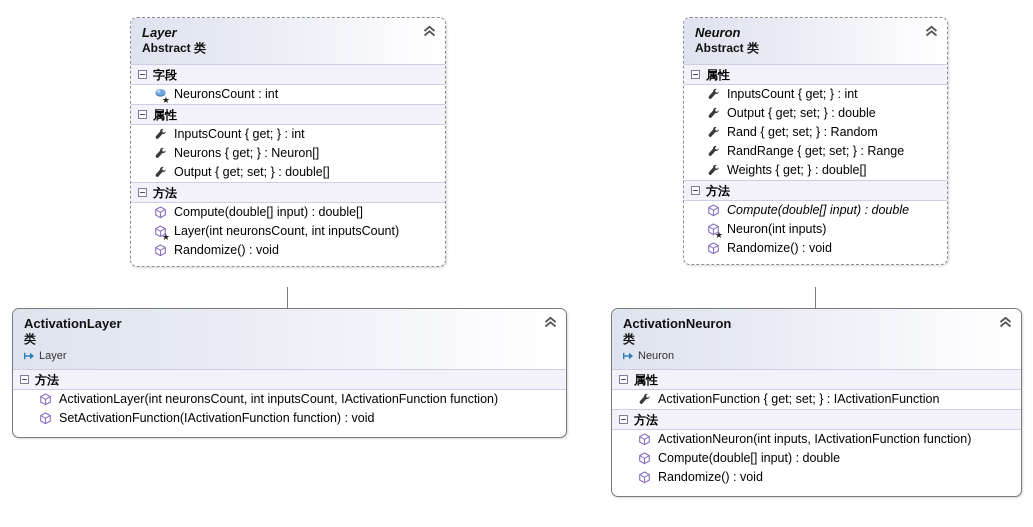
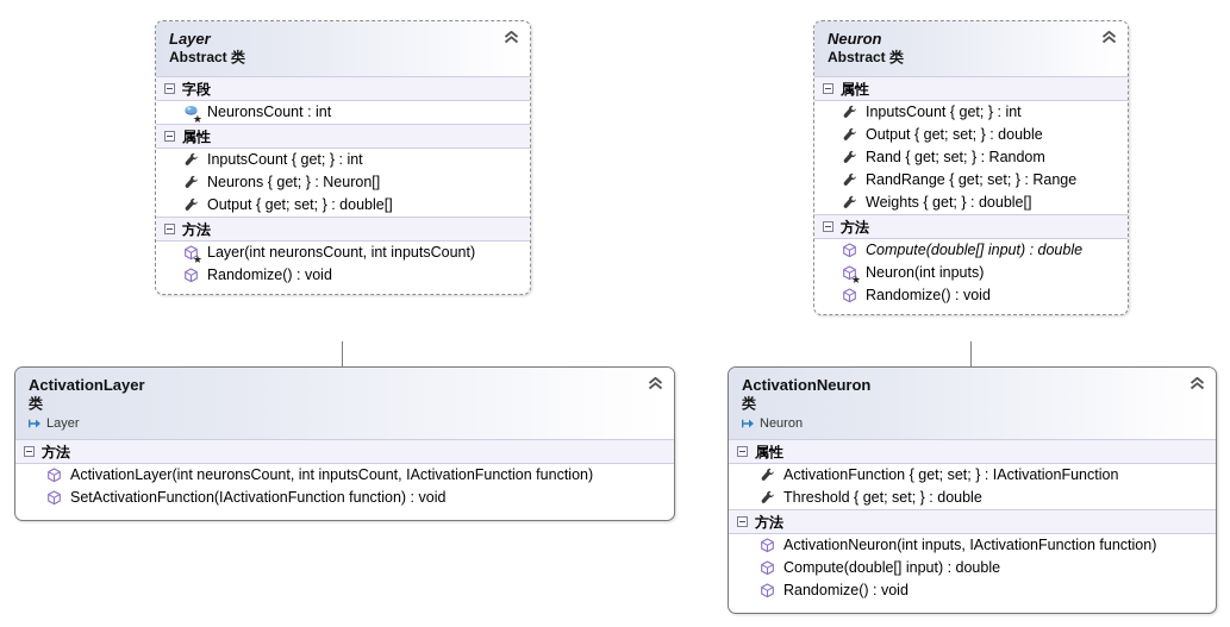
  Layer
  Abstract 类
  字段
  ★
  NeuronsCount : int
  属性
  InputsCount { get; } : int
  Neurons { get; } : Neuron[]
  Output { get; set; } : double[]
  方法
- Compute(double[] input) : double[]
  ★
  Layer(int neuronsCount, int inputsCount)
  Randomize() : void
  Neuron
  Abstract 类
  属性
  InputsCount { get; } : int
  Output { get; set; } : double
  Rand { get; set; } : Random
  RandRange { get; set; } : Range
  Weights { get; } : double[]
  方法
  Compute(double[] input) : double
  ★
  Neuron(int inputs)
  Randomize() : void
  ActivationLayer
  类
  Layer
  方法
  ActivationLayer(int neuronsCount, int inputsCount, IActivationFunction function)
  SetActivationFunction(IActivationFunction function) : void
  ActivationNeuron
  类
  Neuron
  属性
  ActivationFunction { get; set; } : IActivationFunction
+ Threshold { get; set; } : double
  方法
  ActivationNeuron(int inputs, IActivationFunction function)
  Compute(double[] input) : double
  Randomize() : void
